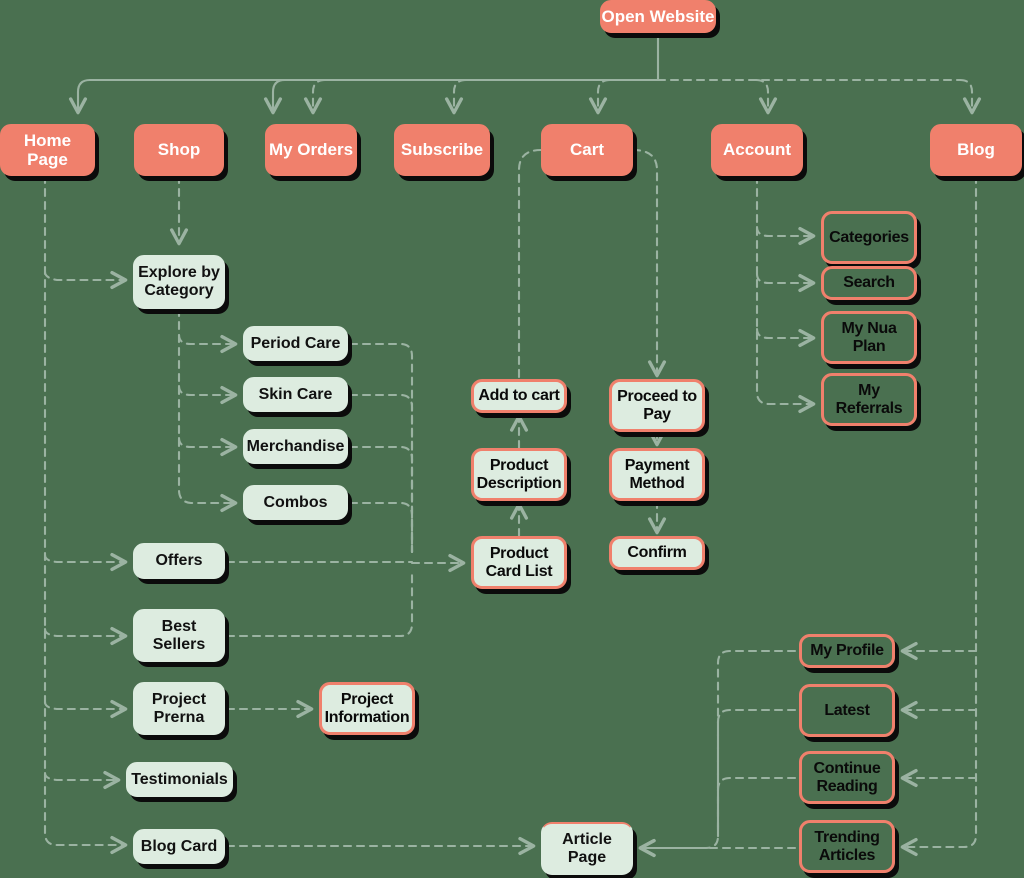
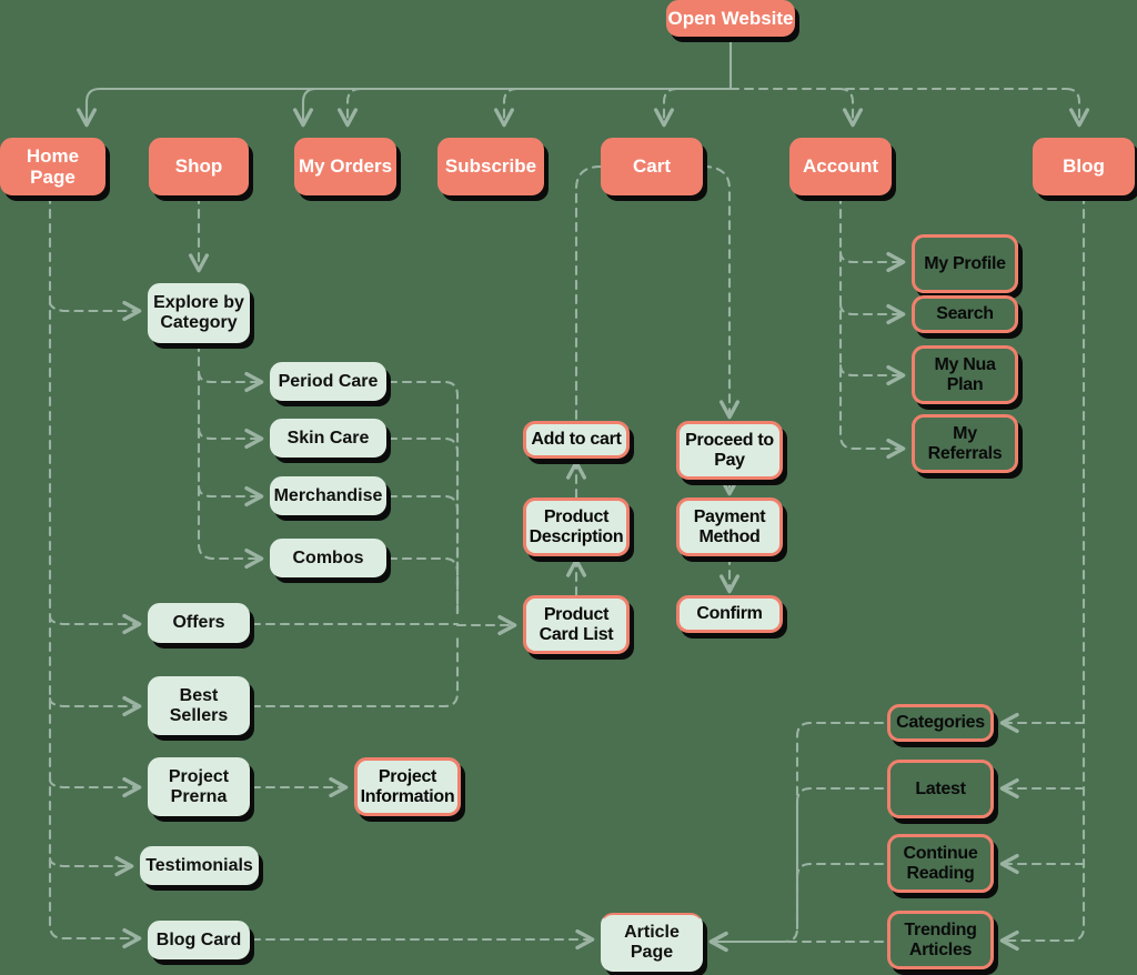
  Open Website
  Home
  Page
  Shop
  My Orders
  Subscribe
  Cart
  Account
  Blog
  Explore by
  Category
  Period Care
  Skin Care
  Merchandise
  Combos
  Offers
  Best
  Sellers
  Project
  Prerna
  Testimonials
  Blog Card
  Project
  Information
  Add to cart
  Product
  Description
  Product
  Card List
  Proceed to
  Pay
  Payment
  Method
  Confirm
- Categories
+ My Profile
  Search
  My Nua
  Plan
  My
  Referrals
- My Profile
+ Categories
  Latest
  Continue
  Reading
  Trending
  Articles
  Article
  Page
